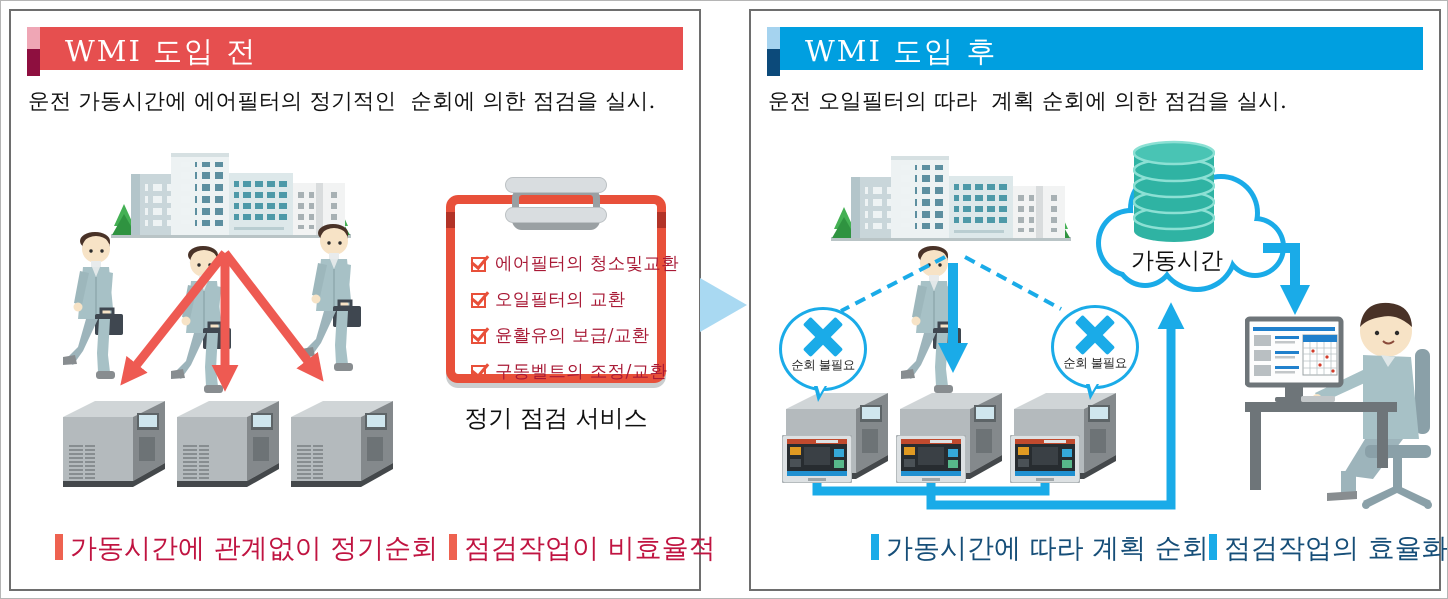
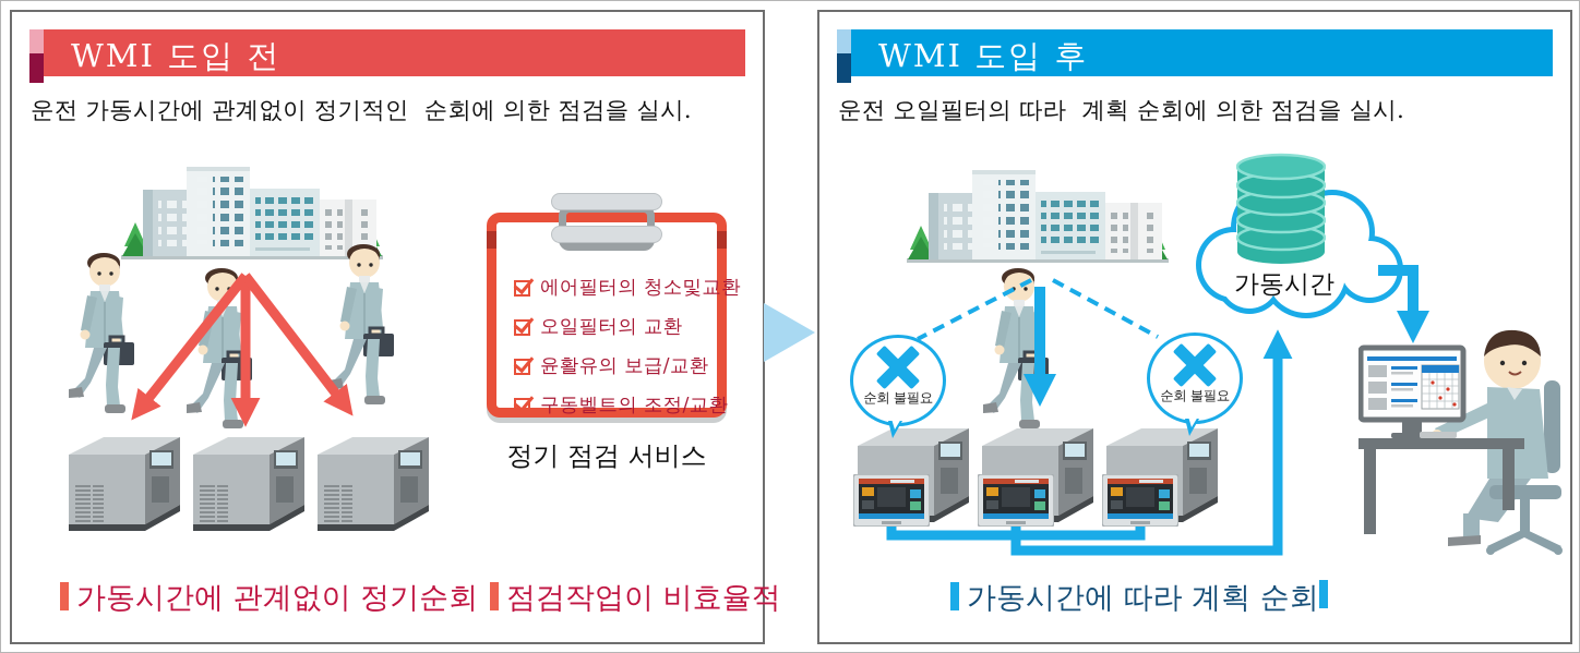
  WMI 도입 전
- 운전 가동시간에 에어필터의 정기적인 순회에 의한 점검을 실시.
+ 운전 가동시간에 관계없이 정기적인 순회에 의한 점검을 실시.
  에어필터의 청소및교환
  오일필터의 교환
  윤활유의 보급/교환
  구동벨트의 조정/교환
  정기 점검 서비스
  가동시간에 관계없이 정기순회
  점검작업이 비효율적
  WMI 도입 후
  운전 오일필터의 따라 계획 순회에 의한 점검을 실시.
  가동시간
  순회 불필요
  순회 불필요
  가동시간에 따라 계획 순회
- 점검작업의 효율화
